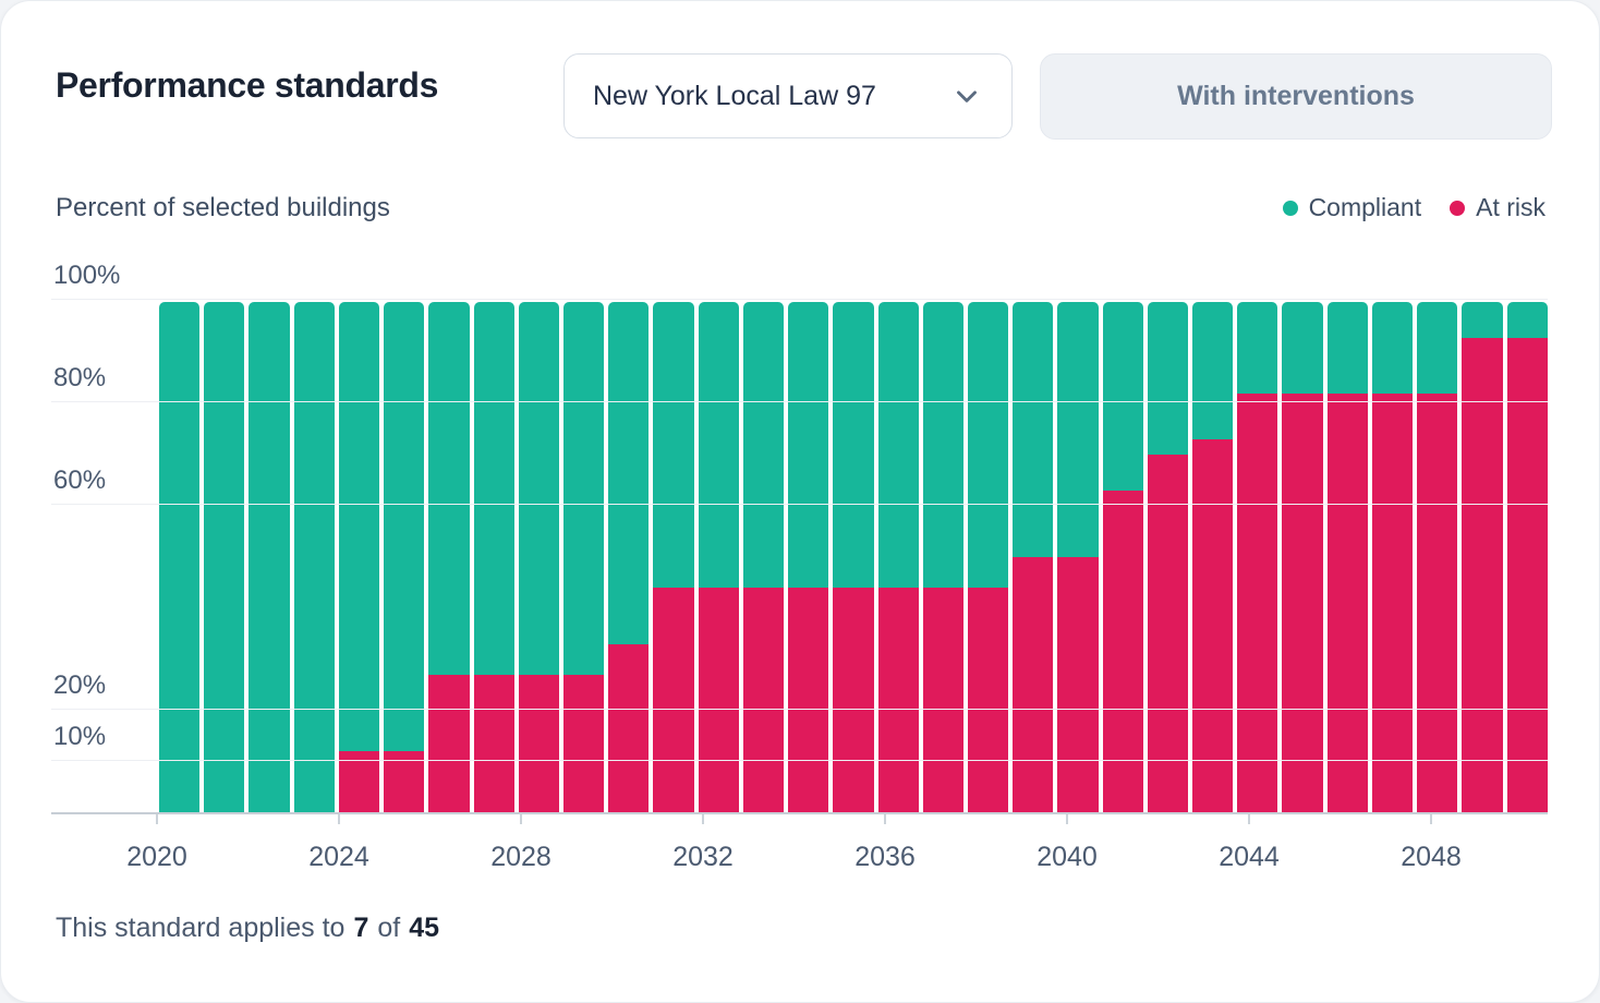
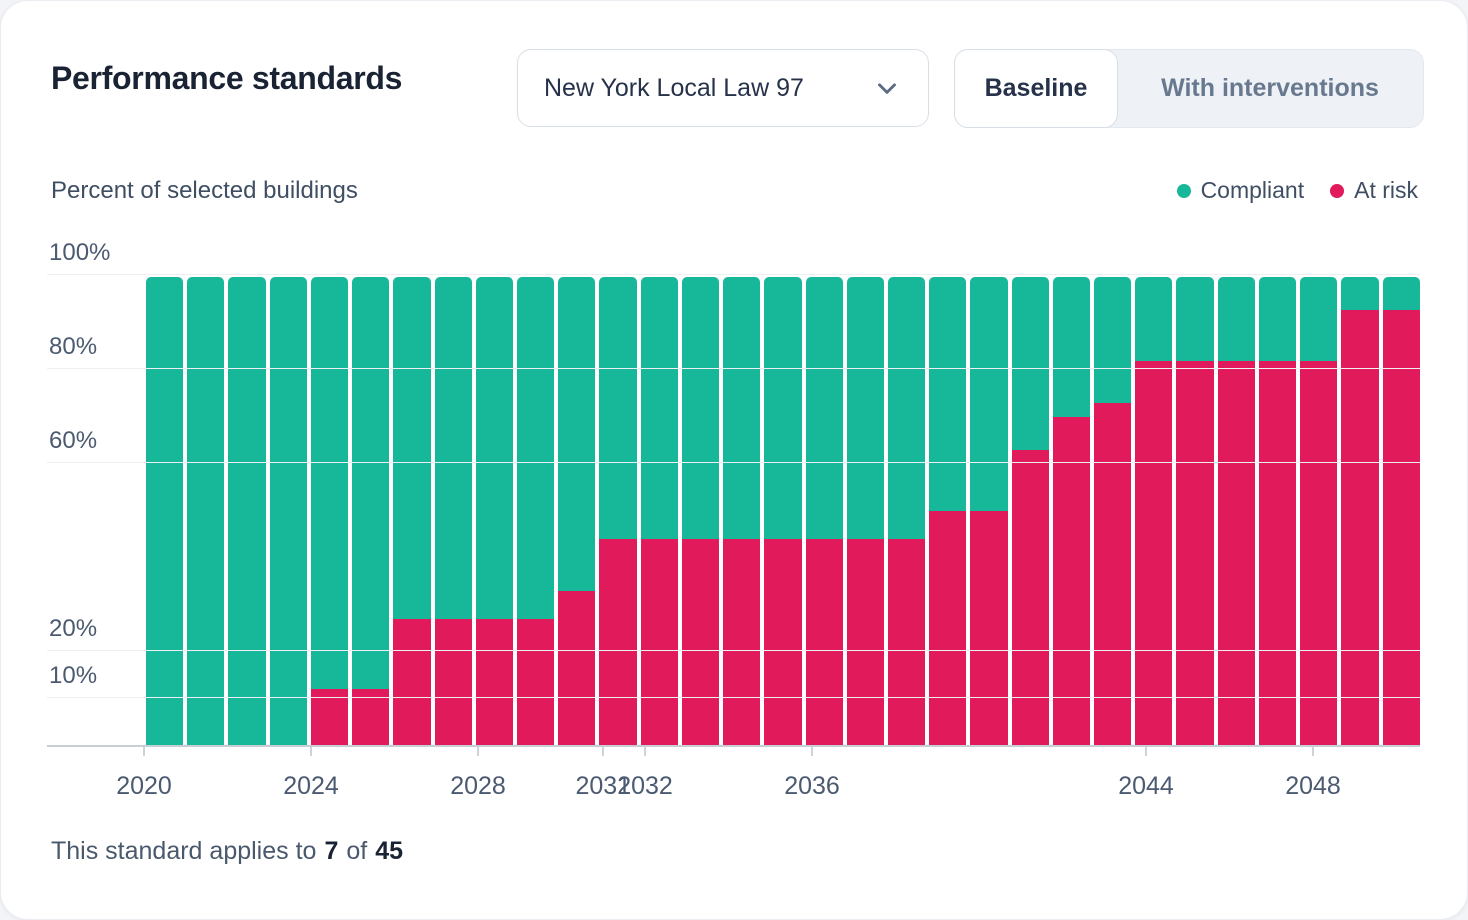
  Performance standards
  New York Local Law 97
+ Baseline
  With interventions
  Percent of selected buildings
  Compliant
  At risk
  20%
  10%
  60%
  80%
  100%
  2020
  2024
  2028
  2032
  2036
- 2040
+ 2031
  2044
  2048
  This standard applies to
  7
  of
  45
